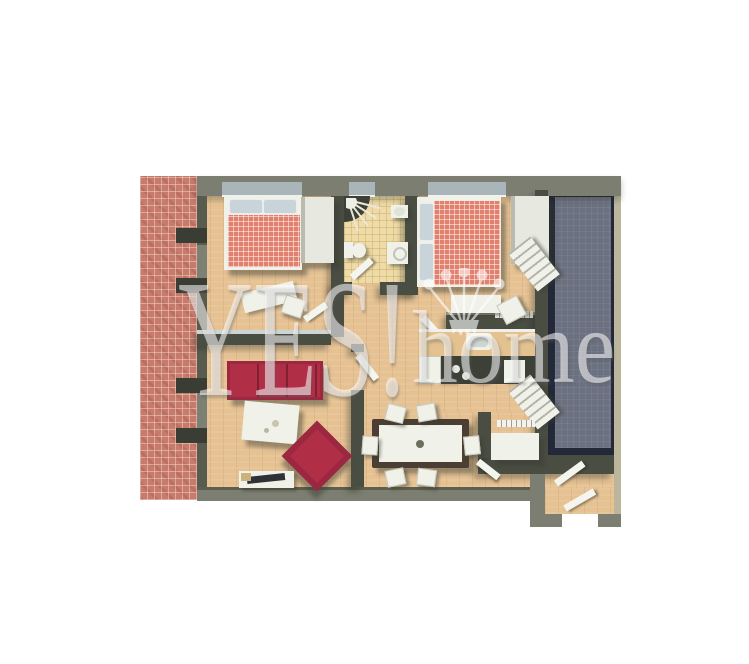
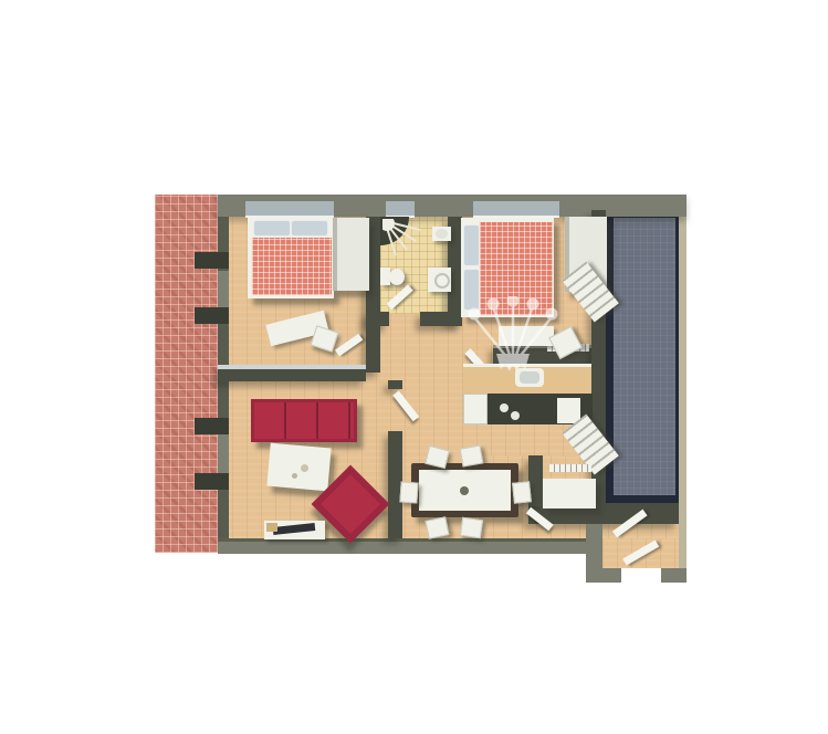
- YES!
- home
